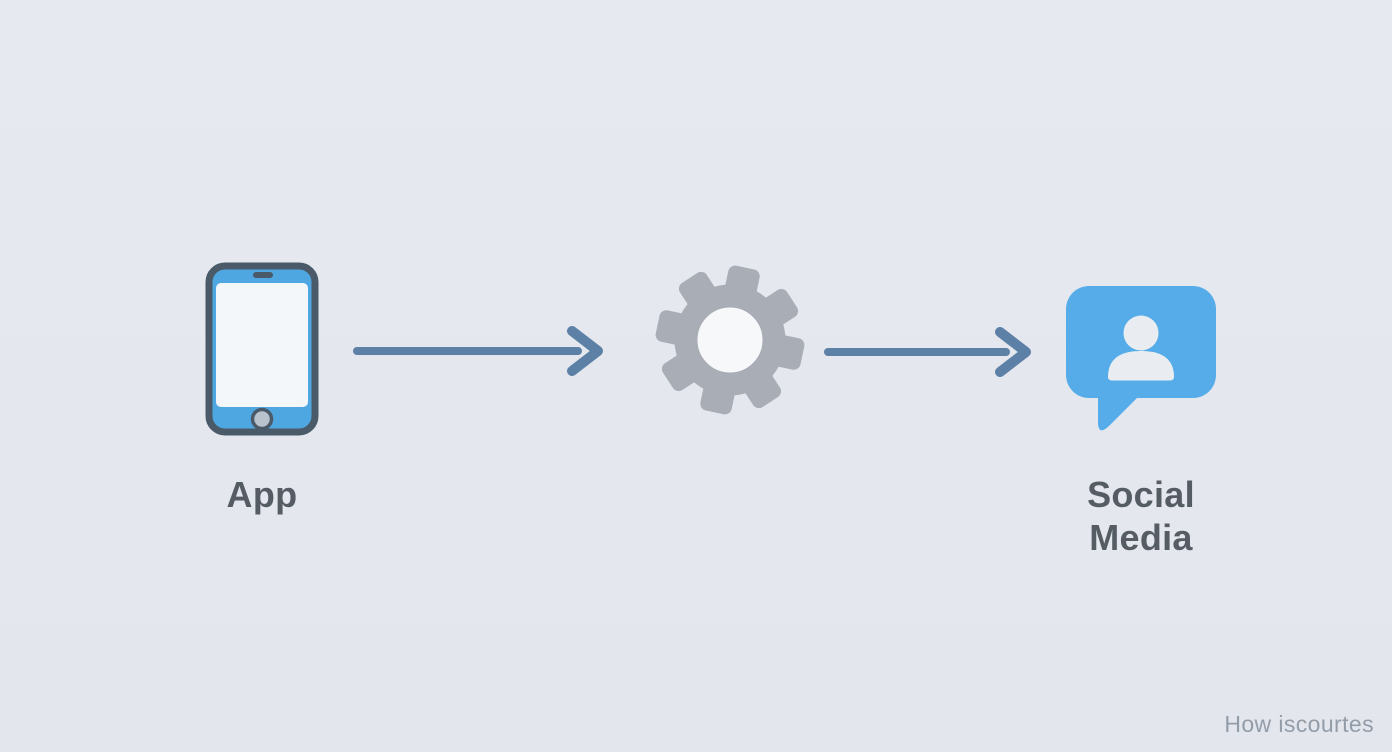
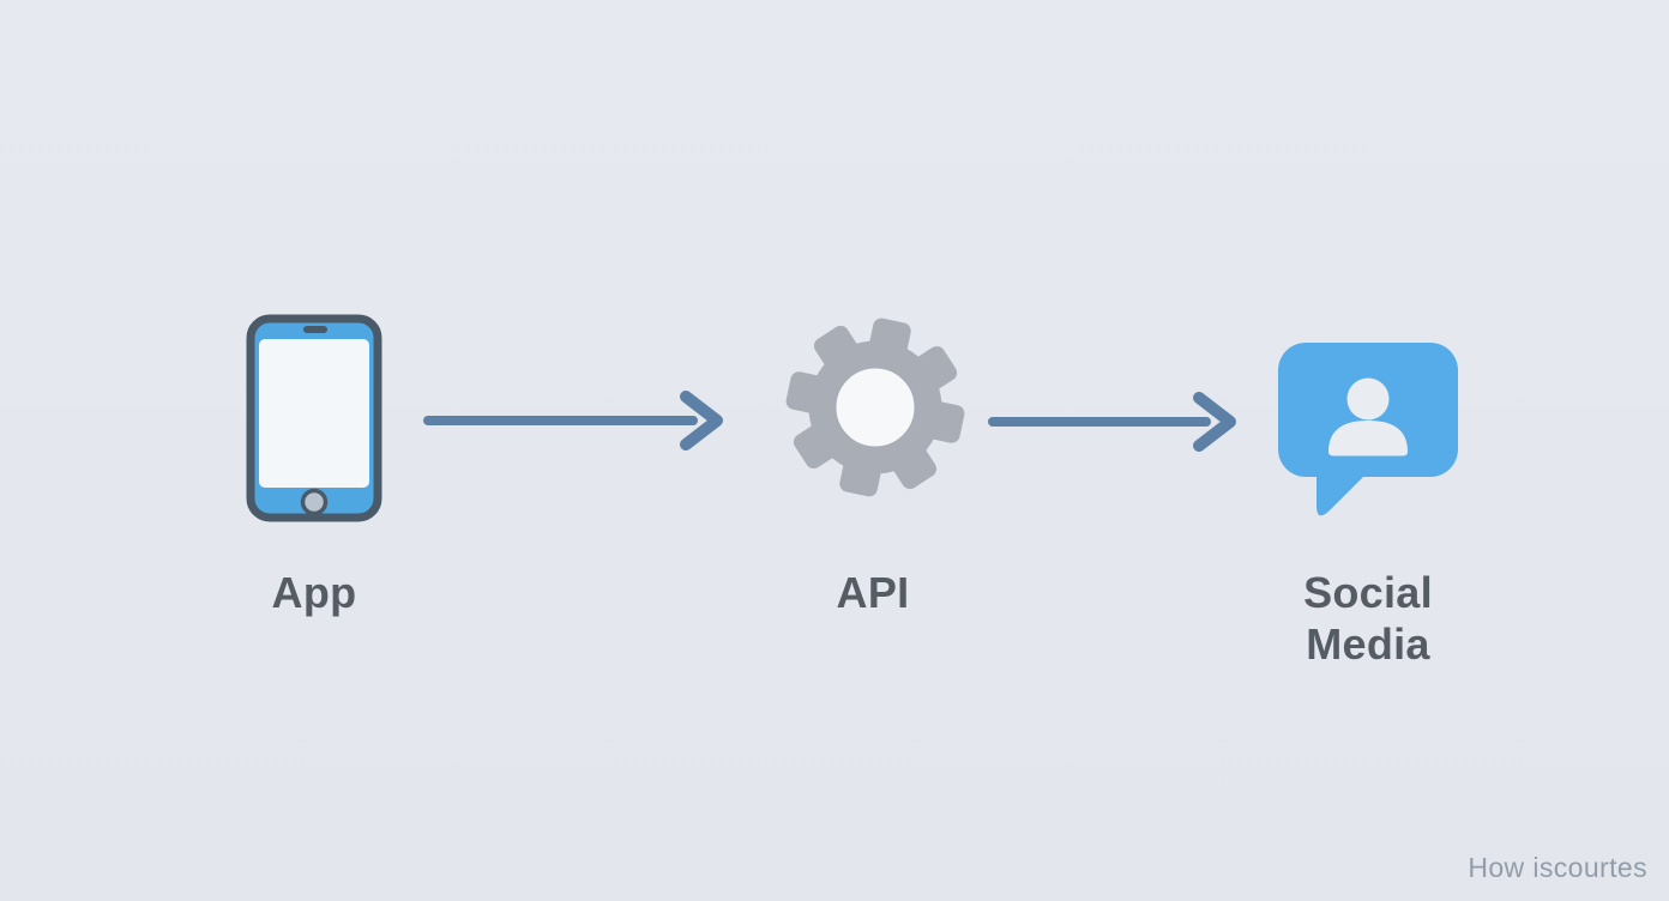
  App
+ API
  Social Media
  How iscourtes
